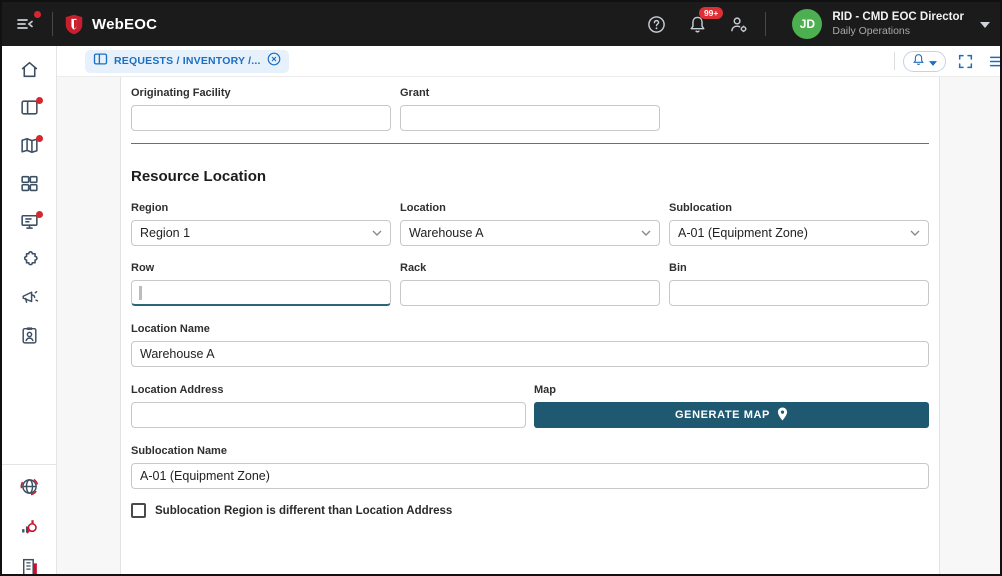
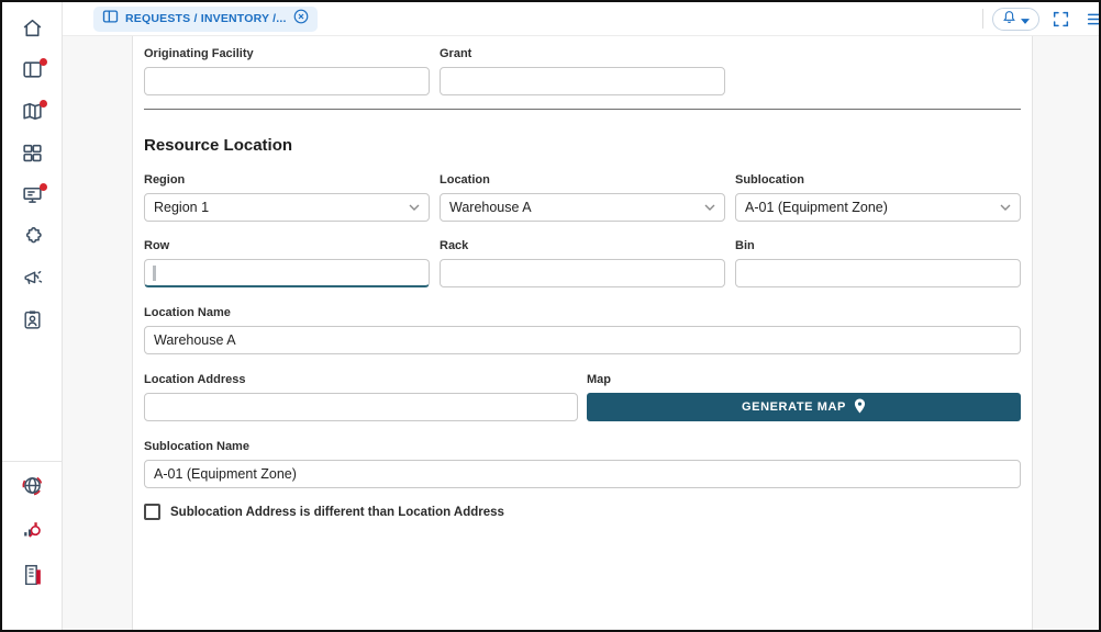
- WebEOC
- 99+
- JD
- RID - CMD EOC Director
- Daily Operations
  REQUESTS / INVENTORY /...
  Originating Facility
  Grant
  Resource Location
  Region
  Region 1
  Location
  Warehouse A
  Sublocation
  A-01 (Equipment Zone)
  Row
  Rack
  Bin
  Location Name
  Warehouse A
  Location Address
  Map
  GENERATE MAP
  Sublocation Name
  A-01 (Equipment Zone)
- Sublocation Region is different than Location Address
+ Sublocation Address is different than Location Address
